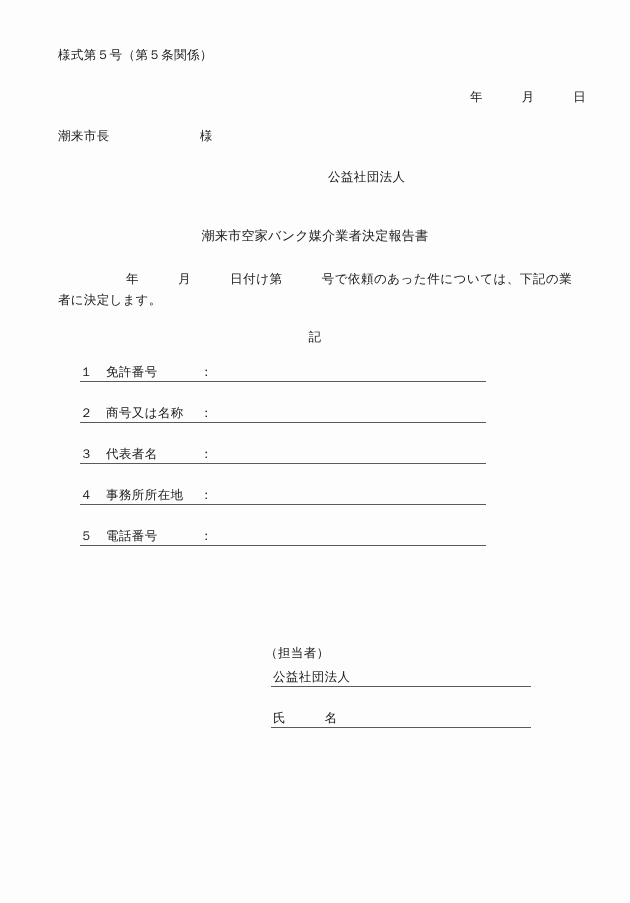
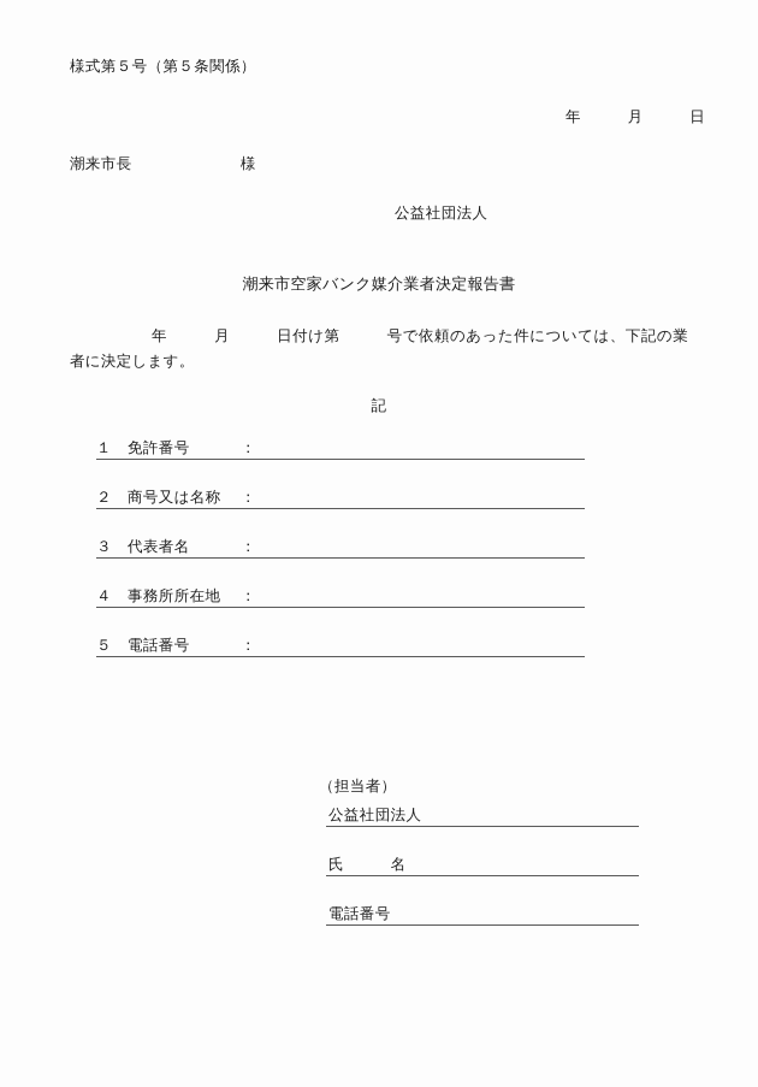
  様式第５号（第５条関係）
  年 月 日
  潮来市長 様
  公益社団法人
  潮来市空家バンク媒介業者決定報告書
  年 月 日付け第 号で依頼のあった件については、下記の業者に決定します。
  記
  １ 免許番号 ：
  ２ 商号又は名称 ：
  ３ 代表者名 ：
  ４ 事務所所在地 ：
  ５ 電話番号 ：
  （担当者）
  公益社団法人
  氏 名
+ 電話番号
